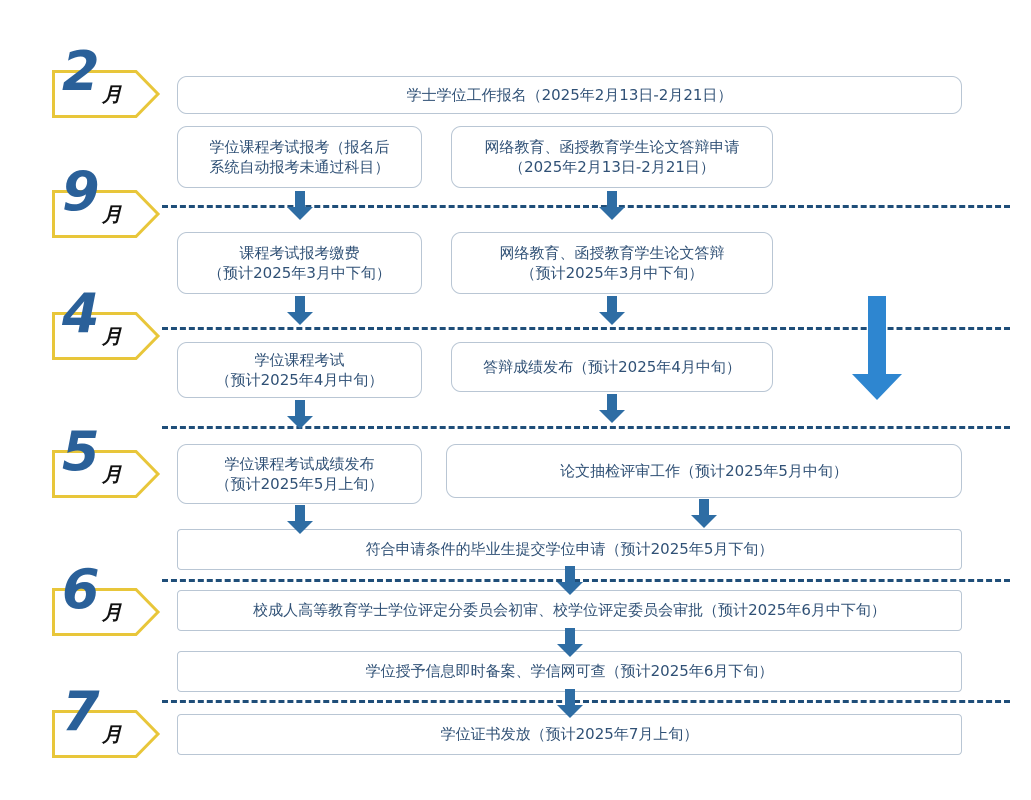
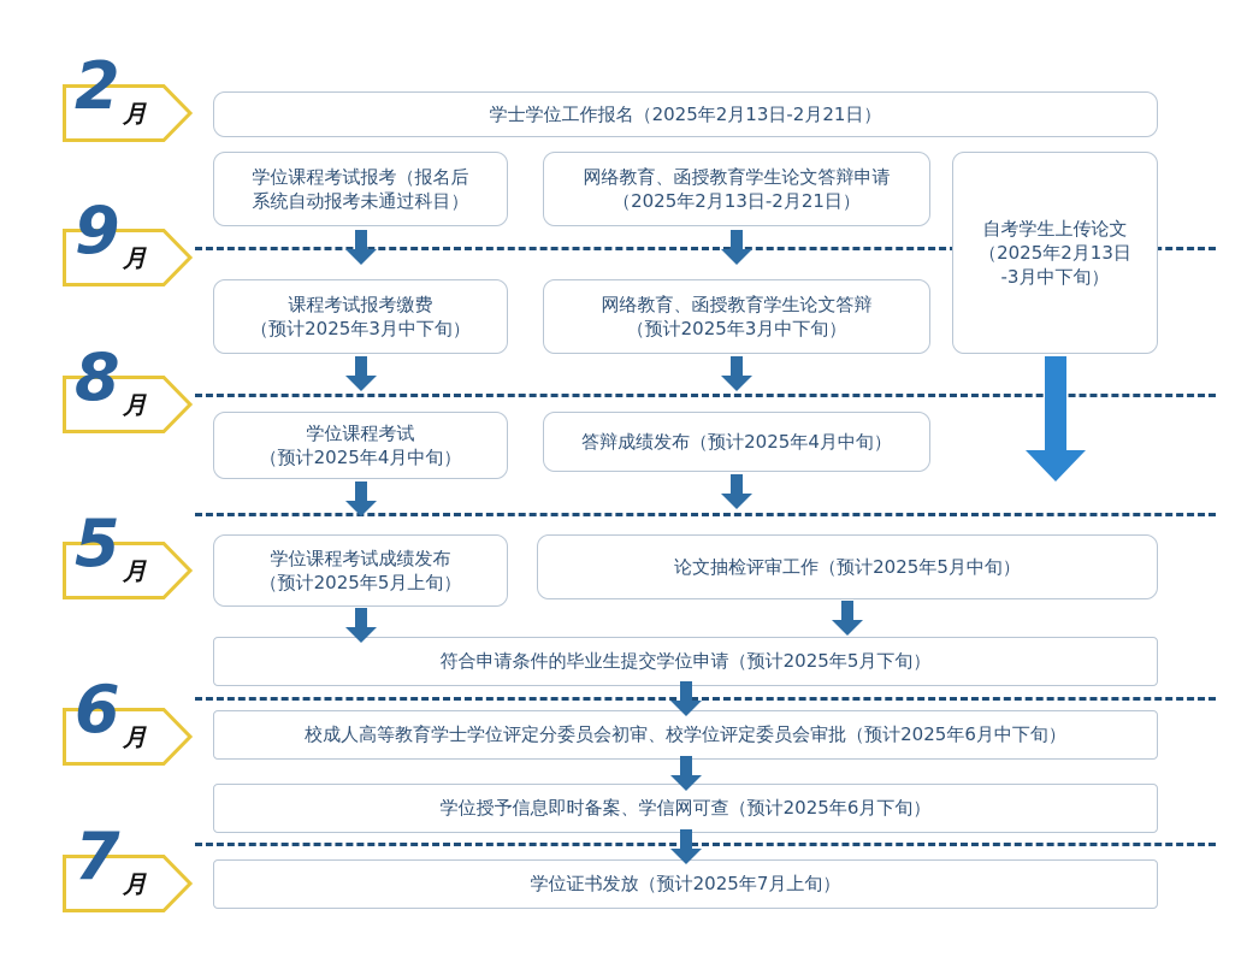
  2
  月
  9
  月
- 4
+ 8
  月
  5
  月
  6
  月
  7
  月
  学士学位工作报名（2025年2月13日-2月21日）
  学位课程考试报考（报名后
  系统自动报考未通过科目）
  网络教育、函授教育学生论文答辩申请
  （2025年2月13日-2月21日）
+ 自考学生上传论文
+ （2025年2月13日
+ -3月中下旬）
  课程考试报考缴费
  （预计2025年3月中下旬）
  网络教育、函授教育学生论文答辩
  （预计2025年3月中下旬）
  学位课程考试
  （预计2025年4月中旬）
  答辩成绩发布（预计2025年4月中旬）
  学位课程考试成绩发布
  （预计2025年5月上旬）
  论文抽检评审工作（预计2025年5月中旬）
  符合申请条件的毕业生提交学位申请（预计2025年5月下旬）
  校成人高等教育学士学位评定分委员会初审、校学位评定委员会审批（预计2025年6月中下旬）
  学位授予信息即时备案、学信网可查（预计2025年6月下旬）
  学位证书发放（预计2025年7月上旬）
